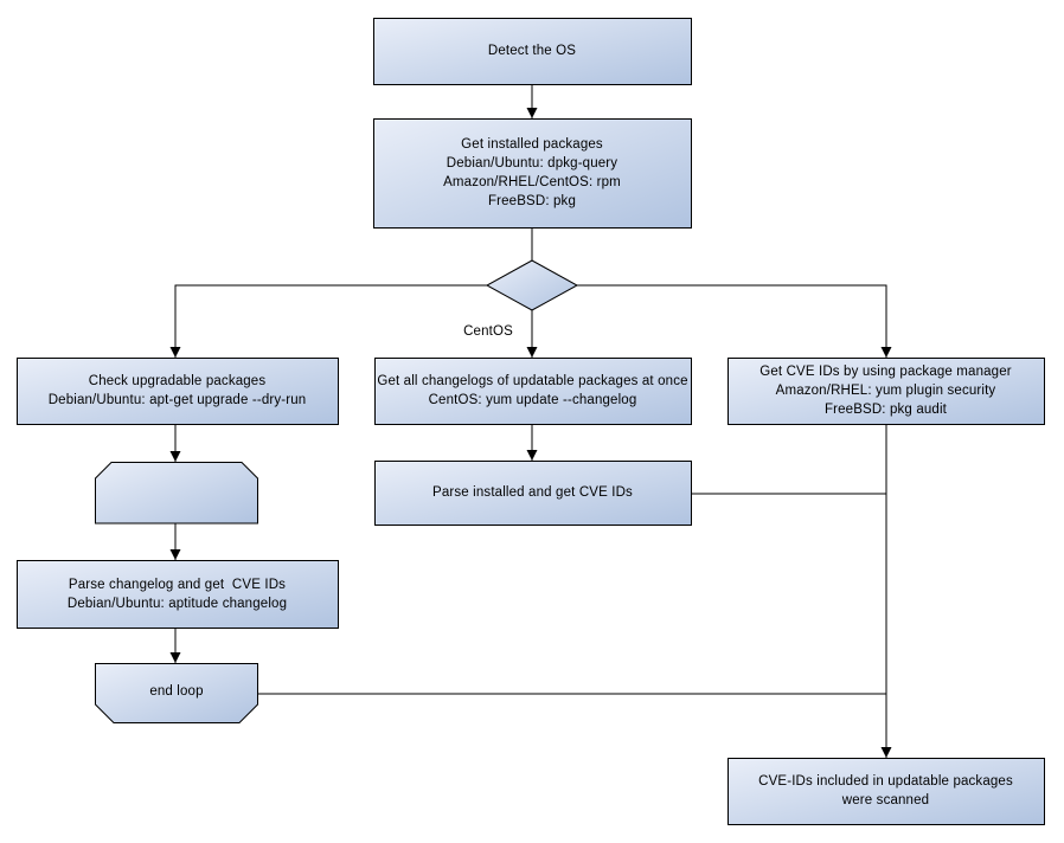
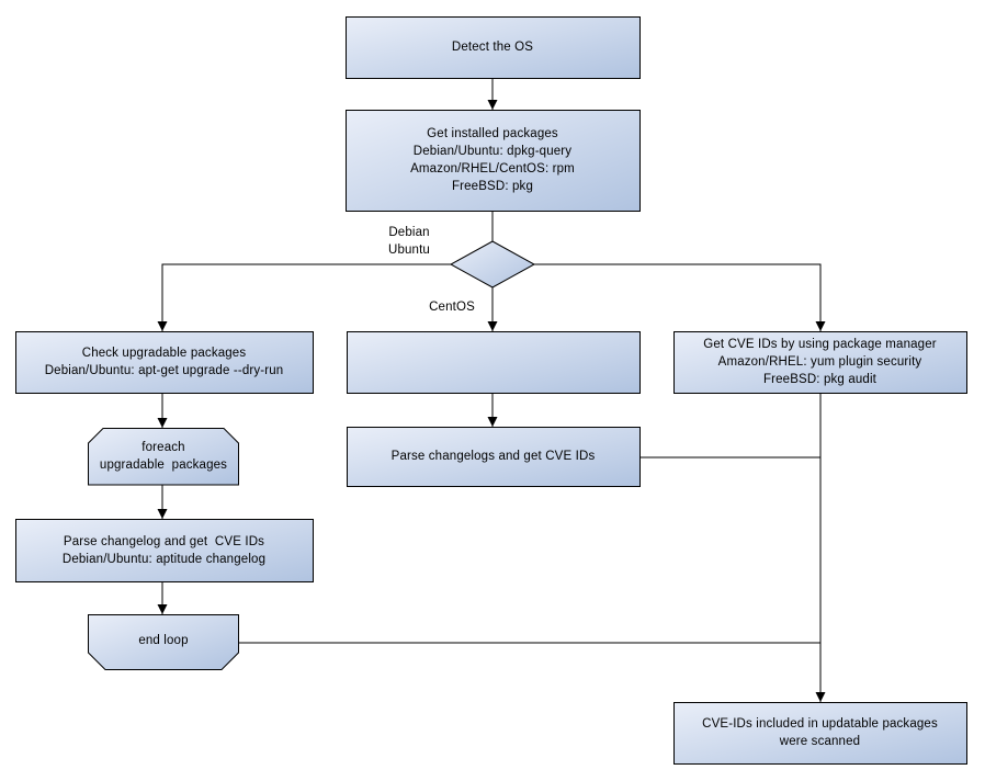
  Detect the OS
  Get installed packages
  Debian/Ubuntu: dpkg-query
  Amazon/RHEL/CentOS: rpm
  FreeBSD: pkg
  Check upgradable packages
  Debian/Ubuntu: apt-get upgrade --dry-run
+ foreach
+ upgradable packages
  Parse changelog and get CVE IDs
  Debian/Ubuntu: aptitude changelog
  end loop
- Get all changelogs of updatable packages at once
- CentOS: yum update --changelog
- Parse installed and get CVE IDs
+ Parse changelogs and get CVE IDs
  Get CVE IDs by using package manager
  Amazon/RHEL: yum plugin security
  FreeBSD: pkg audit
  CVE-IDs included in updatable packages
  were scanned
+ Debian
+ Ubuntu
  CentOS
